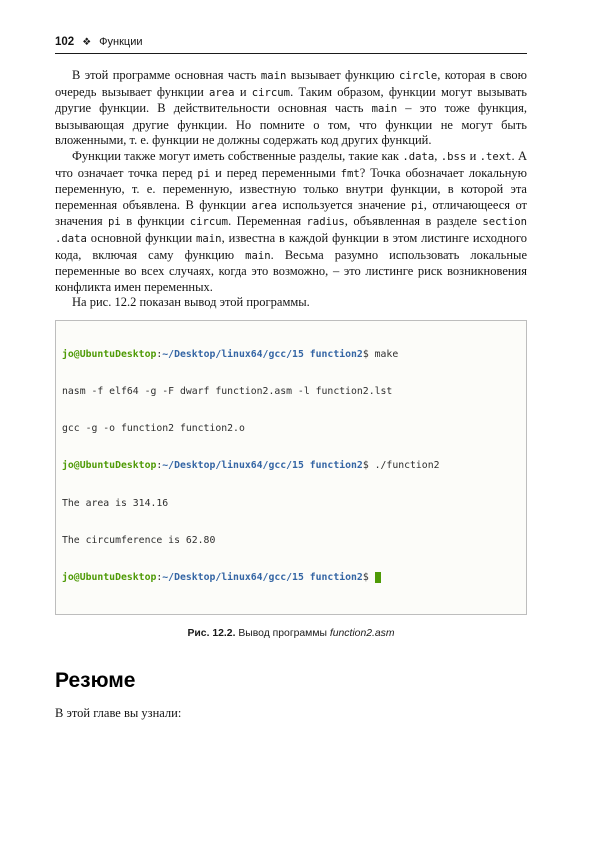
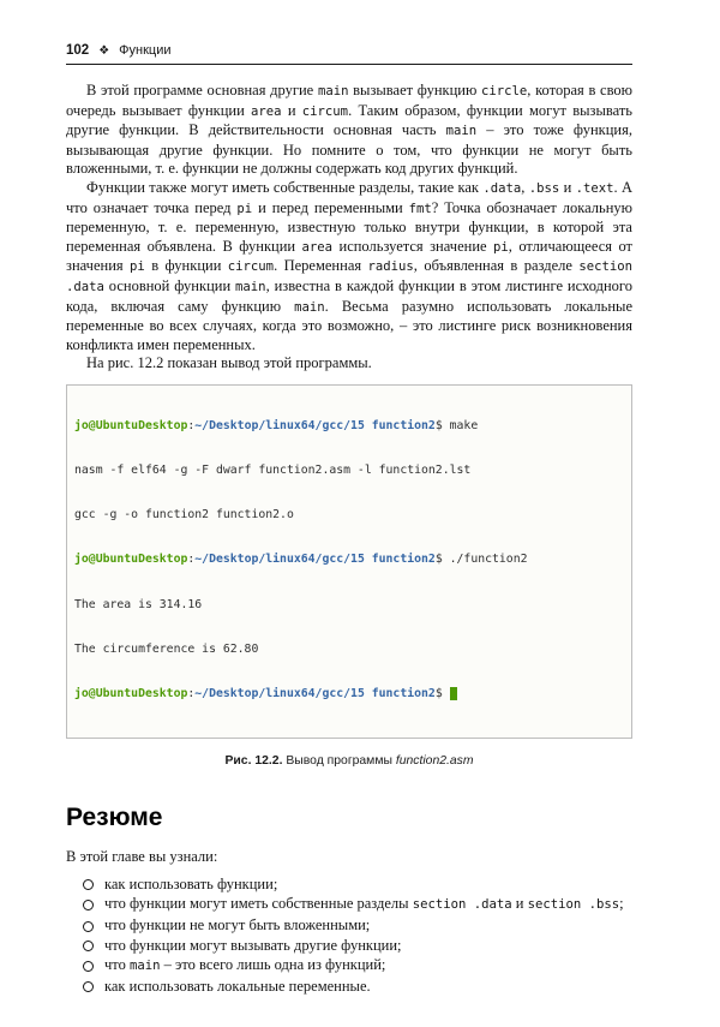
  102
  ❖
  Функции
- В этой программе основная часть main вызывает функцию circle, которая в свою очередь вызывает функции area и circum. Таким образом, функции могут вызывать другие функции. В действительности основная часть main – это тоже функция, вызывающая другие функции. Но помните о том, что функции не могут быть вложенными, т. е. функции не должны содержать код других функций.
+ В этой программе основная другие main вызывает функцию circle, которая в свою очередь вызывает функции area и circum. Таким образом, функции могут вызывать другие функции. В действительности основная часть main – это тоже функция, вызывающая другие функции. Но помните о том, что функции не могут быть вложенными, т. е. функции не должны содержать код других функций.
  Функции также могут иметь собственные разделы, такие как .data, .bss и .text. А что означает точка перед pi и перед переменными fmt? Точка обозначает локальную переменную, т. е. переменную, известную только внутри функции, в которой эта переменная объявлена. В функции area используется значение pi, отличающееся от значения pi в функции circum. Переменная radius, объявленная в разделе section .data основной функции main, известна в каждой функции в этом листинге исходного кода, включая саму функцию main. Весьма разумно использовать локальные переменные во всех случаях, когда это возможно, – это листинге риск возникновения конфликта имен переменных.
  На рис. 12.2 показан вывод этой программы.
  jo@UbuntuDesktop:~/Desktop/linux64/gcc/15 function2$ make
  nasm -f elf64 -g -F dwarf function2.asm -l function2.lst
  gcc -g -o function2 function2.o
  jo@UbuntuDesktop:~/Desktop/linux64/gcc/15 function2$ ./function2
  The area is 314.16
  The circumference is 62.80
  jo@UbuntuDesktop:~/Desktop/linux64/gcc/15 function2$
  Рис. 12.2. Вывод программы function2.asm
  Резюме
  В этой главе вы узнали:
+ как использовать функции;
+ что функции могут иметь собственные разделы section .data и section .bss;
+ что функции не могут быть вложенными;
+ что функции могут вызывать другие функции;
+ что main – это всего лишь одна из функций;
+ как использовать локальные переменные.
